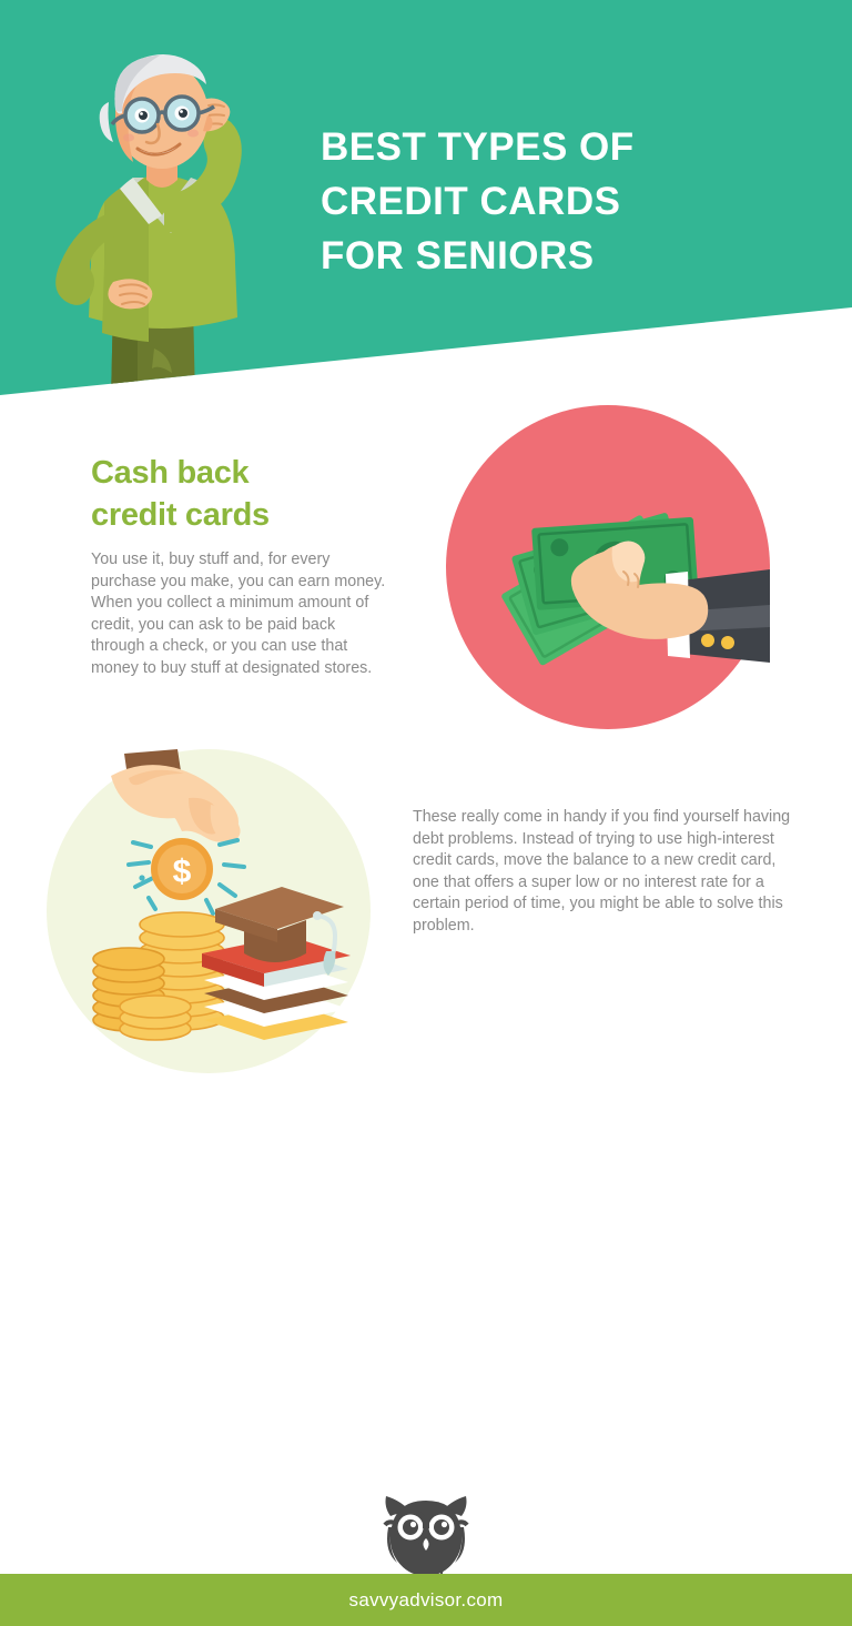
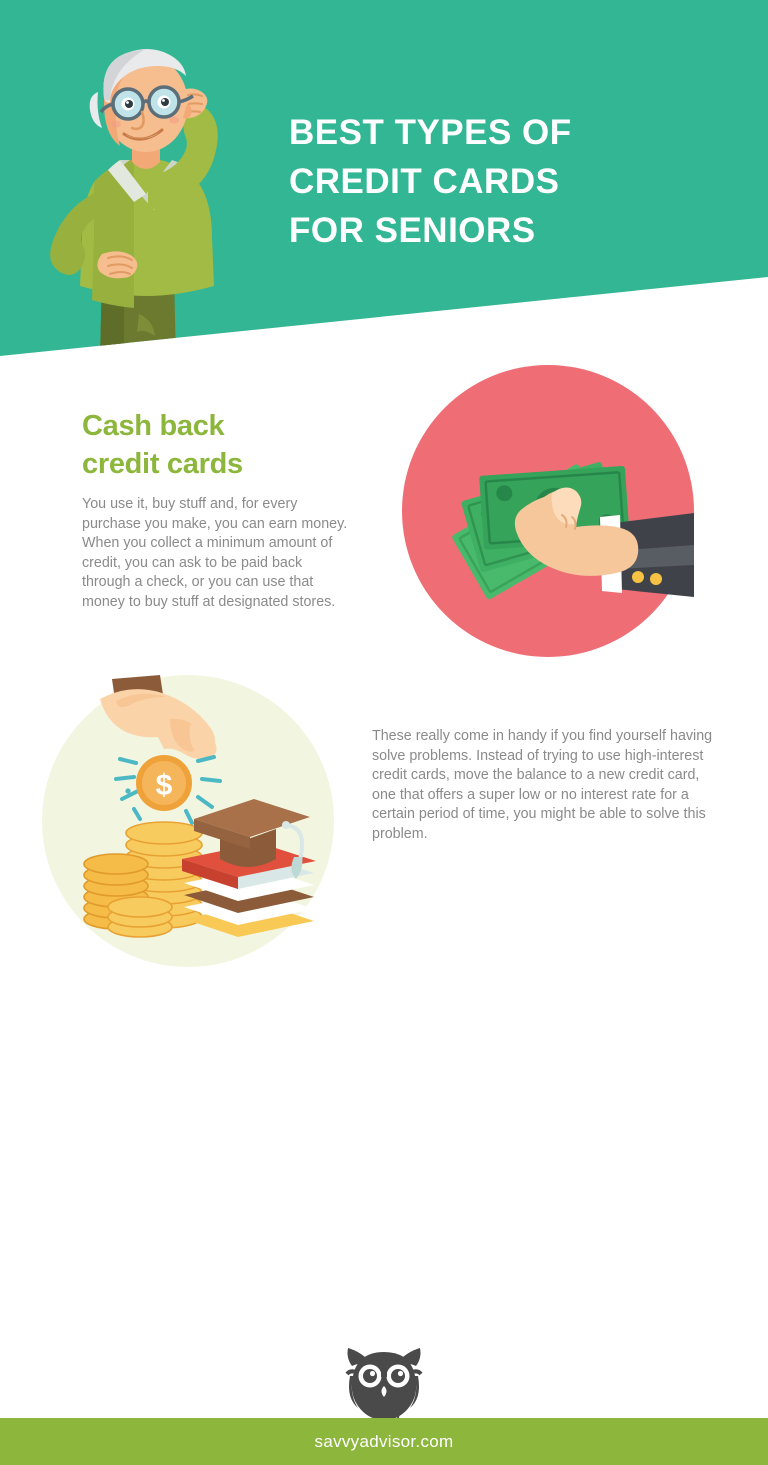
  BEST TYPES OF
  CREDIT CARDS
  FOR SENIORS
  Cash back
  credit cards
  You use it, buy stuff and, for every purchase you make, you can earn money. When you collect a minimum amount of credit, you can ask to be paid back through a check, or you can use that money to buy stuff at designated stores.
- These really come in handy if you find yourself having debt problems. Instead of trying to use high-interest credit cards, move the balance to a new credit card, one that offers a super low or no interest rate for a certain period of time, you might be able to solve this problem.
+ These really come in handy if you find yourself having solve problems. Instead of trying to use high-interest credit cards, move the balance to a new credit card, one that offers a super low or no interest rate for a certain period of time, you might be able to solve this problem.
  $
  savvyadvisor.com
